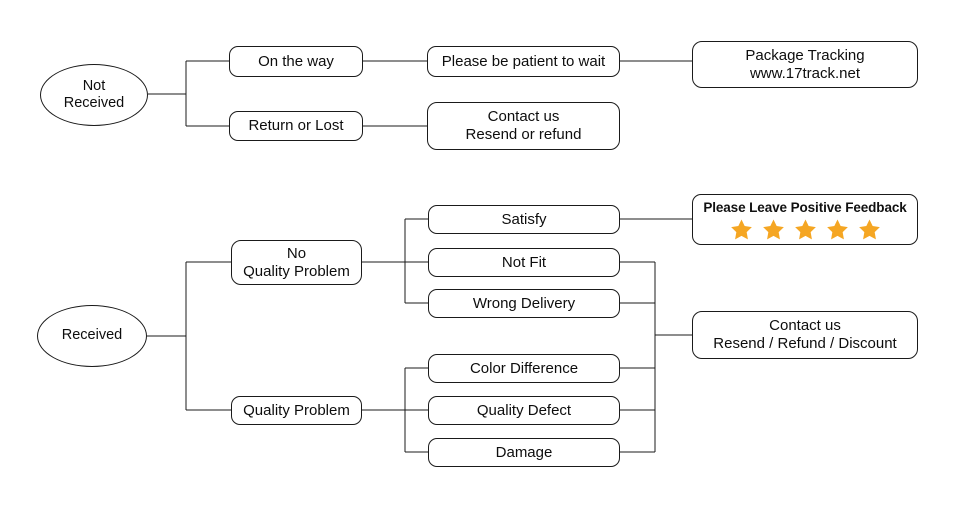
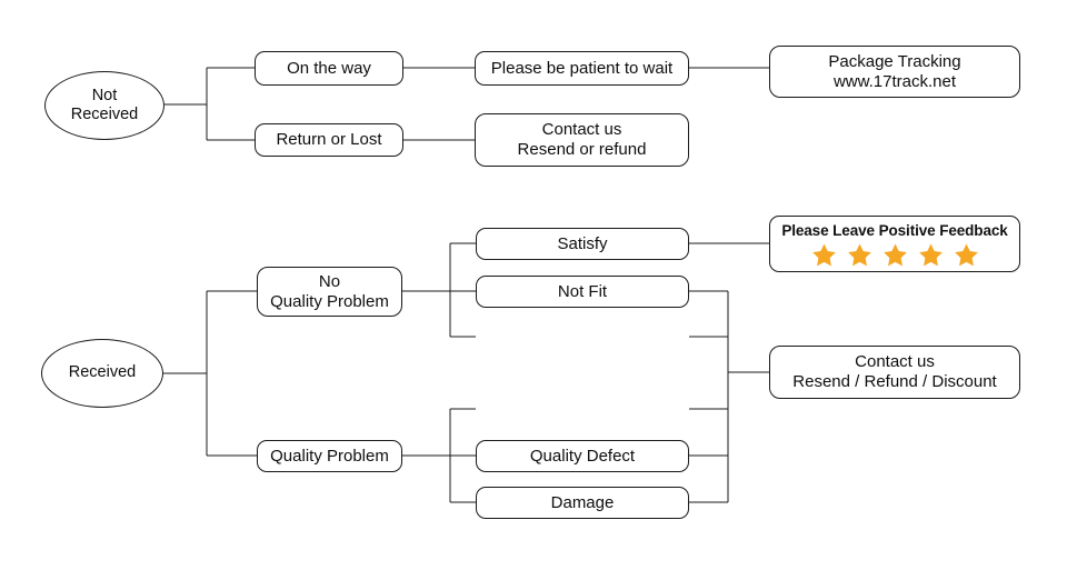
  Not
  Received
  On the way
  Return or Lost
  Please be patient to wait
  Contact us
  Resend or refund
  Package Tracking
  www.17track.net
  Received
  No
  Quality Problem
  Quality Problem
  Satisfy
  Not Fit
- Wrong Delivery
- Color Difference
  Quality Defect
  Damage
  Please Leave Positive Feedback
  Contact us
  Resend / Refund / Discount
